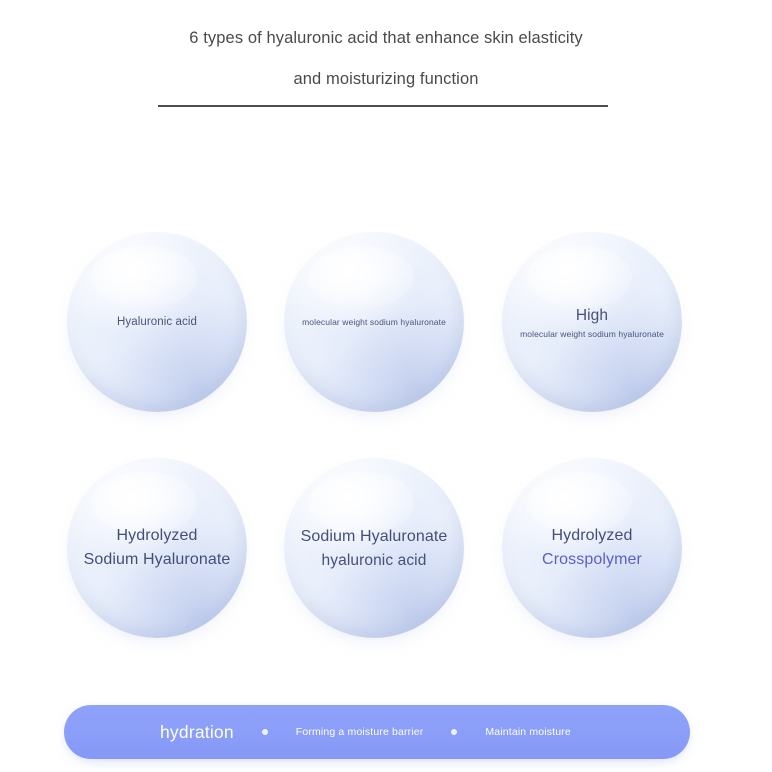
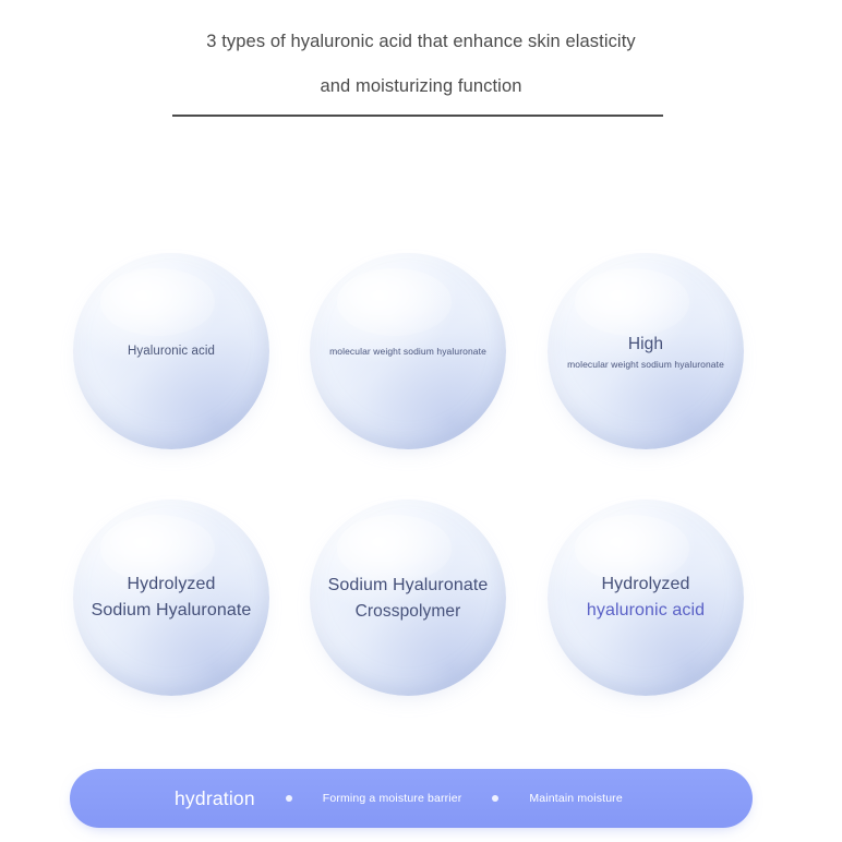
- 6 types of hyaluronic acid that enhance skin elasticity
+ 3 types of hyaluronic acid that enhance skin elasticity
  and moisturizing function
  Hyaluronic acid
  molecular weight sodium hyaluronate
  High
  molecular weight sodium hyaluronate
  Hydrolyzed
  Sodium Hyaluronate
  Sodium Hyaluronate
- hyaluronic acid
+ Crosspolymer
  Hydrolyzed
- Crosspolymer
+ hyaluronic acid
  hydration
  Forming a moisture barrier
  Maintain moisture
